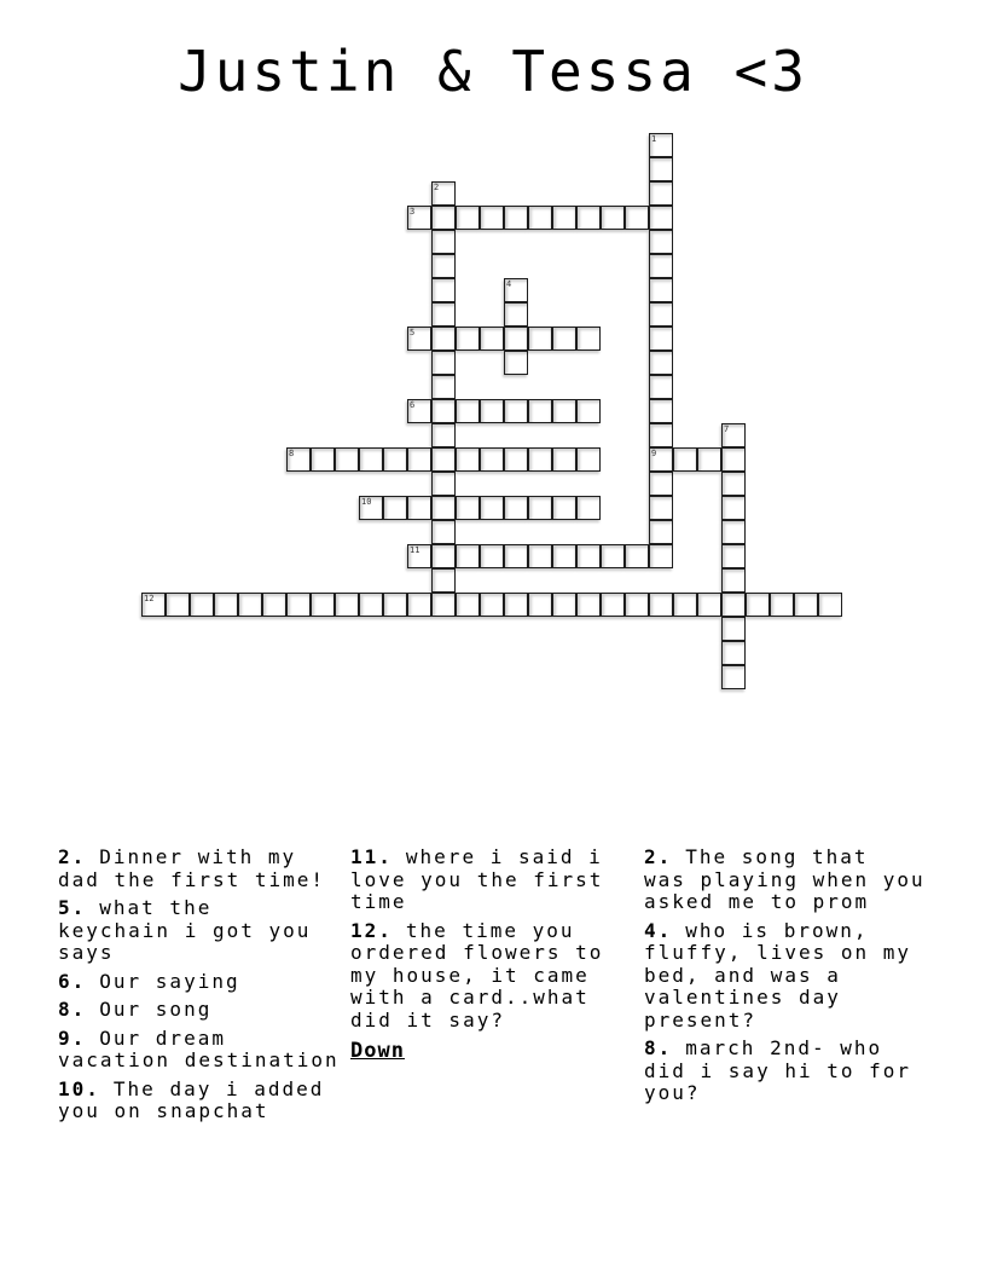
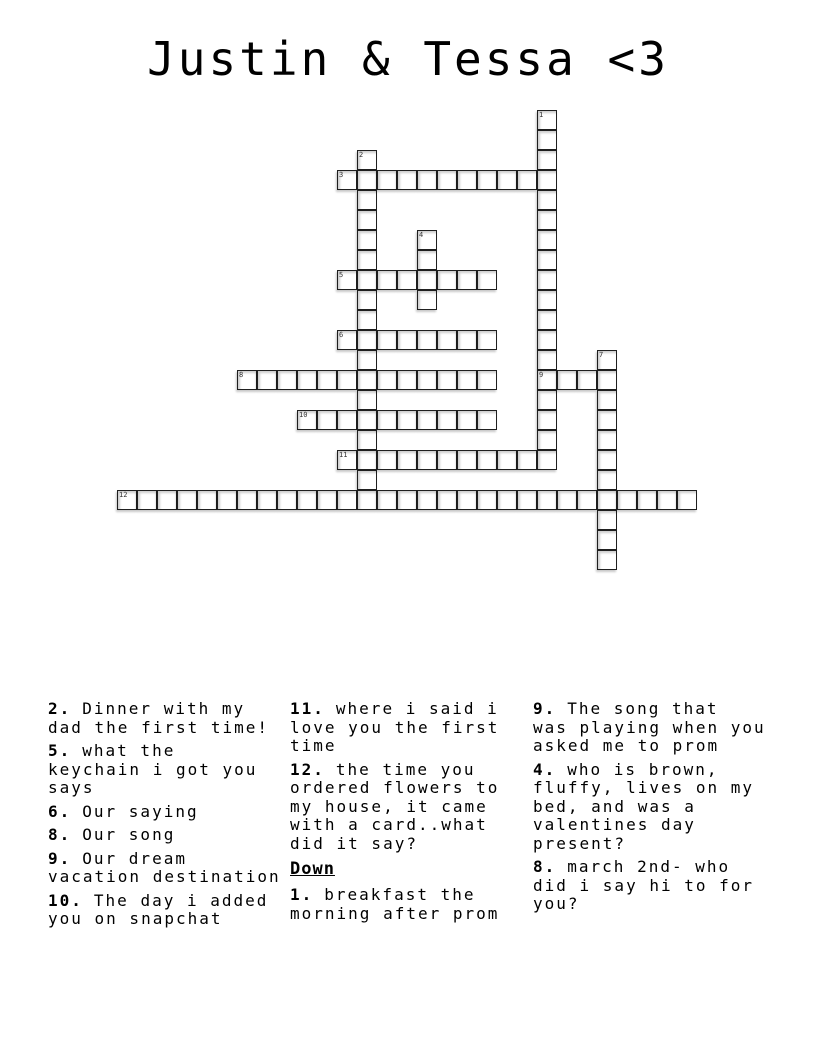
  Justin & Tessa <3
  1
  9
  2
  3
  4
  5
  6
  7
  8
  10
  11
  12
  2. Dinner with my
  dad the first time!
  5. what the
  keychain i got you
  says
  6. Our saying
  8. Our song
  9. Our dream
  vacation destination
  10. The day i added
  you on snapchat
  11. where i said i
  love you the first
  time
  12. the time you
  ordered flowers to
  my house, it came
  with a card..what
  did it say?
  Down
+ 1. breakfast the
+ morning after prom
- 2. The song that
+ 9. The song that
  was playing when you
  asked me to prom
  4. who is brown,
  fluffy, lives on my
  bed, and was a
  valentines day
  present?
  8. march 2nd- who
  did i say hi to for
  you?
